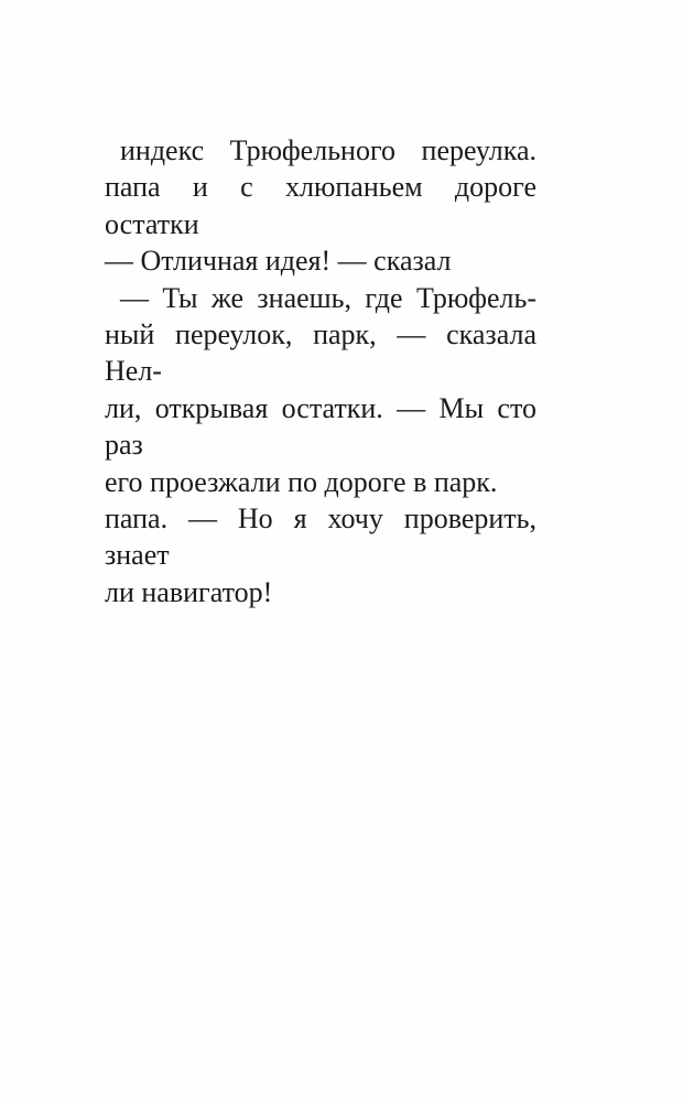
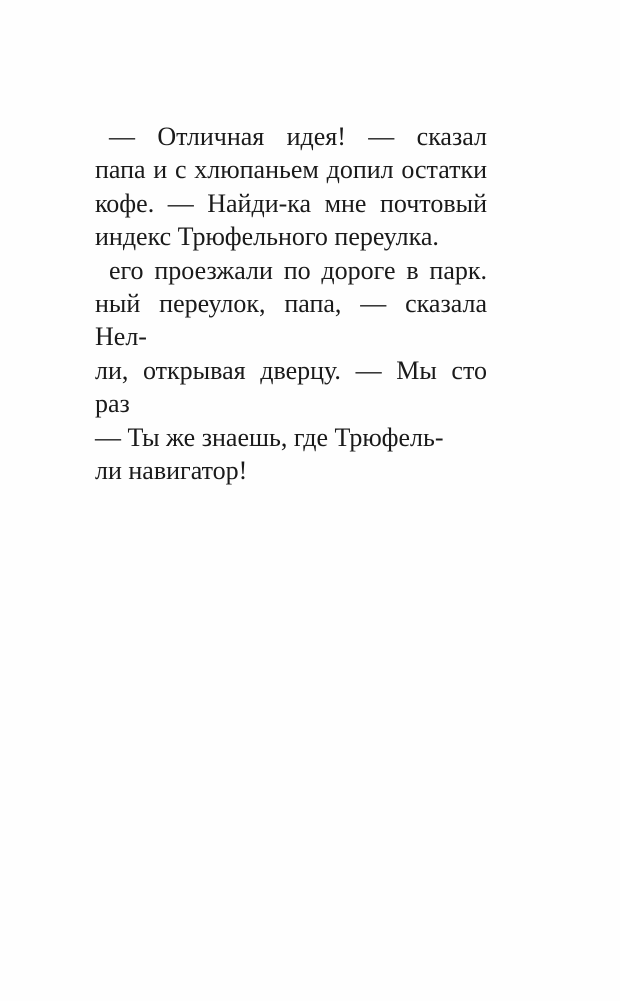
- индекс Трюфельного переулка.
+ — Отличная идея! — сказал
- папа и с хлюпаньем дороге остатки
+ папа и с хлюпаньем допил остатки
+ кофе. — Найди-ка мне почтовый
- — Отличная идея! — сказал
+ индекс Трюфельного переулка.
- — Ты же знаешь, где Трюфель-
+ его проезжали по дороге в парк.
- ный переулок, парк, — сказала Нел-
+ ный переулок, папа, — сказала Нел-
- ли, открывая остатки. — Мы сто раз
+ ли, открывая дверцу. — Мы сто раз
- его проезжали по дороге в парк.
+ — Ты же знаешь, где Трюфель-
- папа. — Но я хочу проверить, знает
  ли навигатор!
